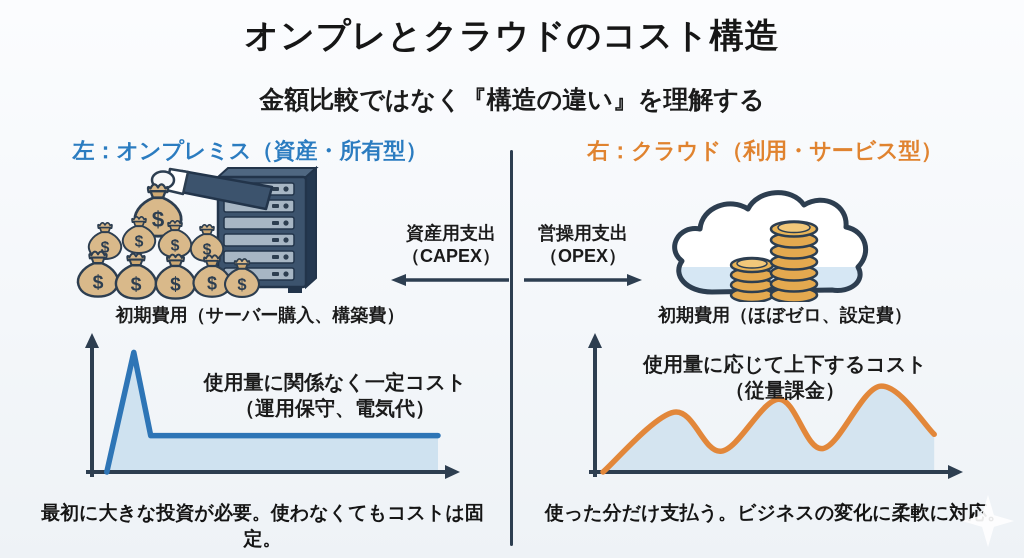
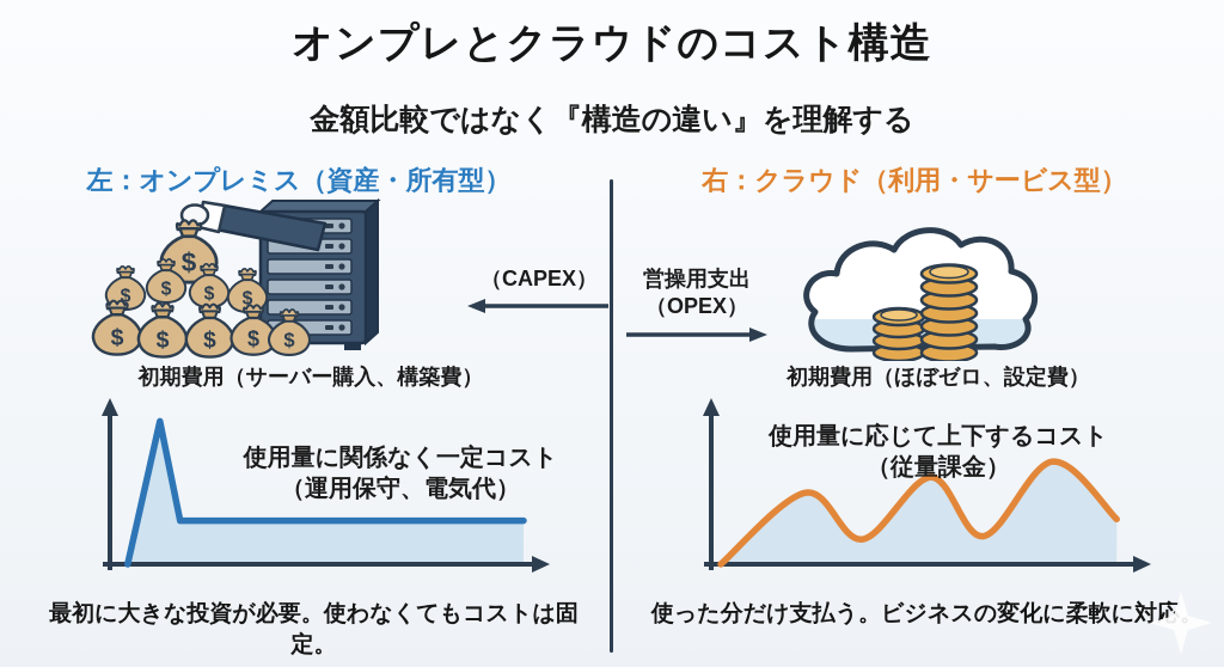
  オンプレとクラウドのコスト構造
  金額比較ではなく『構造の違い』を理解する
  左：オンプレミス（資産・所有型）
  右：クラウド（利用・サービス型）
- 資産用支出
  （CAPEX）
  営操用支出
  （OPEX）
  初期費用（サーバー購入、構築費）
  初期費用（ほぼゼロ、設定費）
  使用量に関係なく一定コスト
  （運用保守、電気代）
  使用量に応じて上下するコスト
  （従量課金）
  最初に大きな投資が必要。使わなくてもコストは固定。
  使った分だけ支払う。ビジネスの変化に柔軟に対応。
